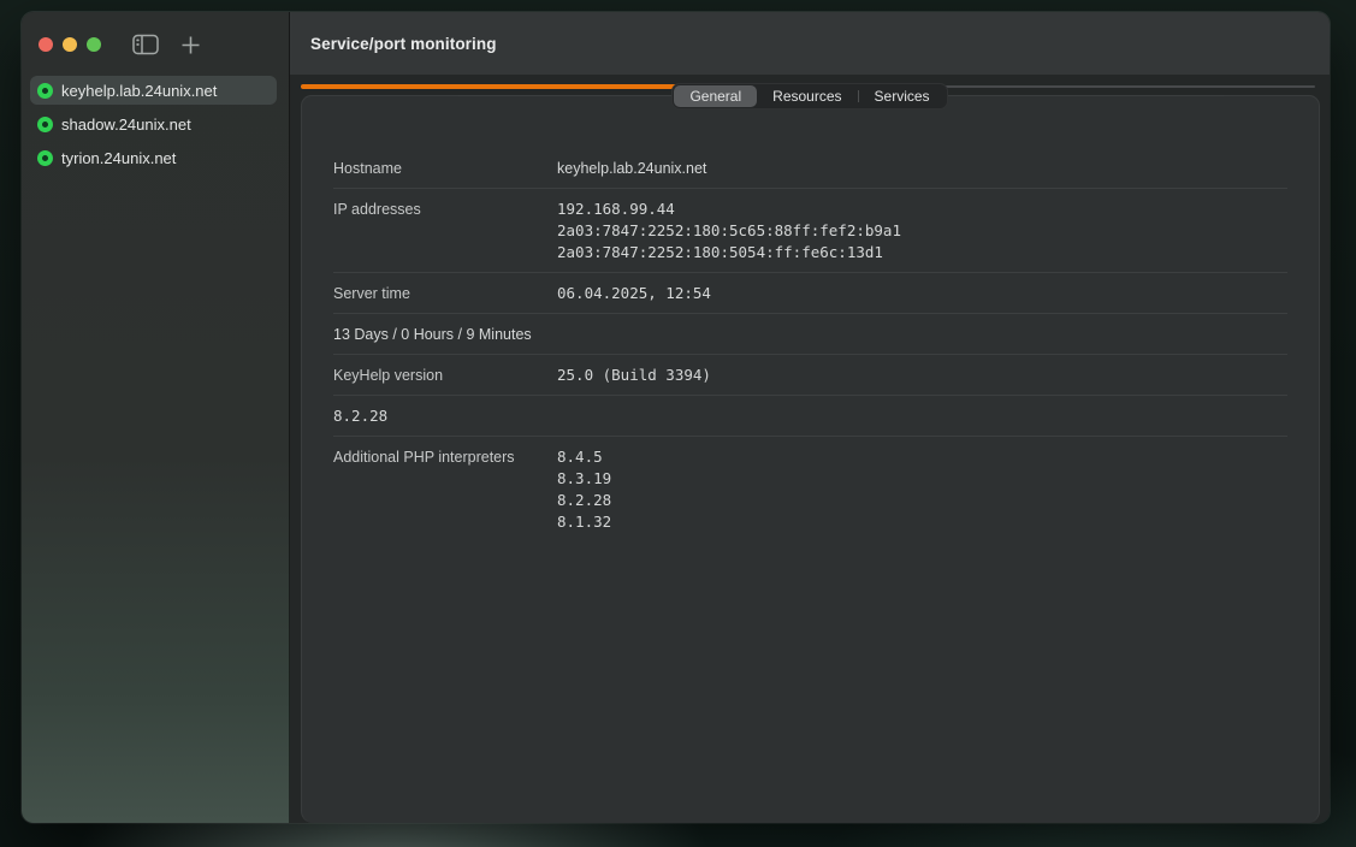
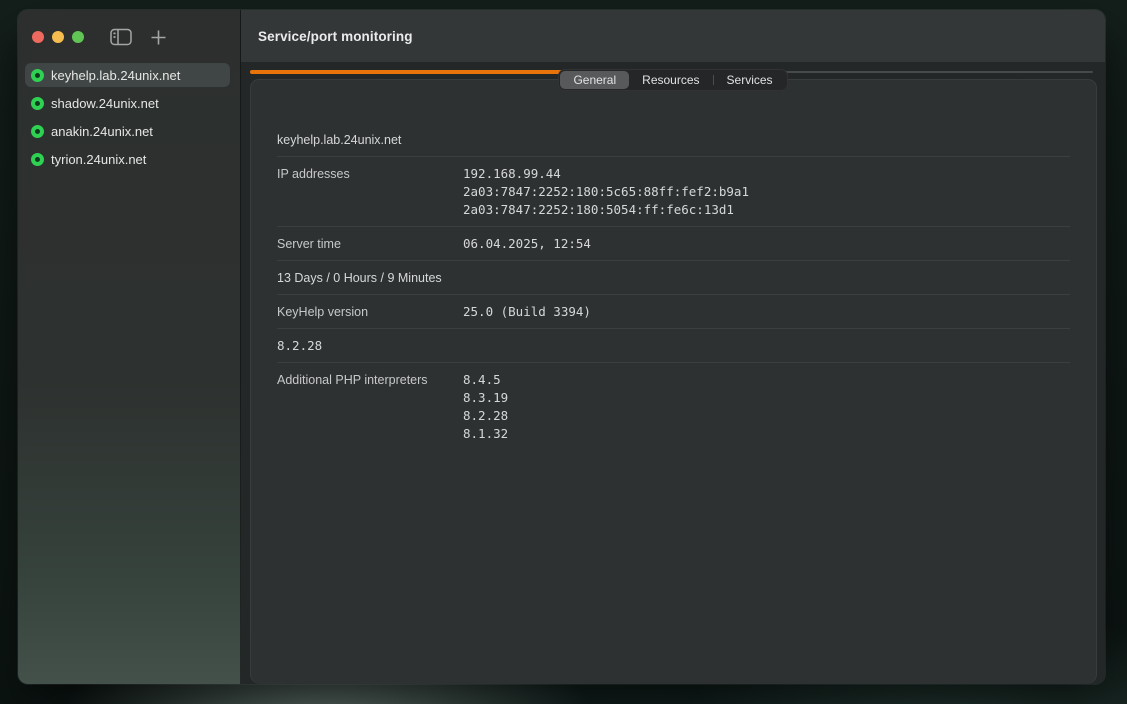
  keyhelp.lab.24unix.net
  shadow.24unix.net
+ anakin.24unix.net
  tyrion.24unix.net
  Service/port monitoring
- Hostname
  keyhelp.lab.24unix.net
  IP addresses
  192.168.99.44
  2a03:7847:2252:180:5c65:88ff:fef2:b9a1
  2a03:7847:2252:180:5054:ff:fe6c:13d1
  Server time
  06.04.2025, 12:54
  13 Days / 0 Hours / 9 Minutes
  KeyHelp version
  25.0 (Build 3394)
  8.2.28
  Additional PHP interpreters
  8.4.5
  8.3.19
  8.2.28
  8.1.32
  General
  Resources
  Services
